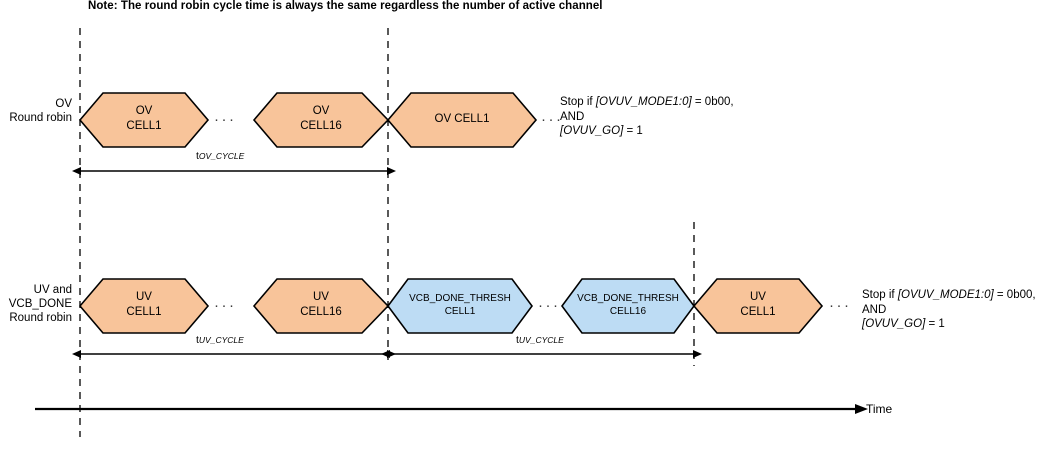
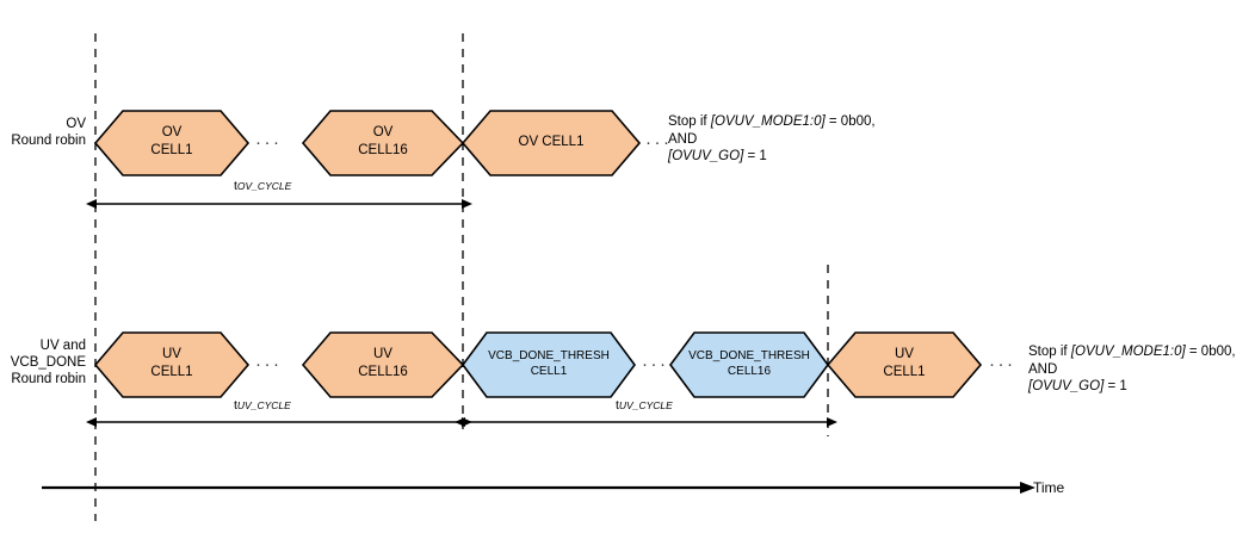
- Note: The round robin cycle time is always the same regardless the number of active channel
  OV
  Round robin
  UV and
  VCB_DONE
  Round robin
  OV
  CELL1
  ···
  OV
  CELL16
  OV CELL1
  ···
  tOV_CYCLE
  Stop if [OVUV_MODE1:0] = 0b00,
  AND
  [OVUV_GO] = 1
  UV
  CELL1
  ···
  UV
  CELL16
  VCB_DONE_THRESH
  CELL1
  ···
  VCB_DONE_THRESH
  CELL16
  UV
  CELL1
  ···
  tUV_CYCLE
  tUV_CYCLE
  Stop if [OVUV_MODE1:0] = 0b00,
  AND
  [OVUV_GO] = 1
  Time
